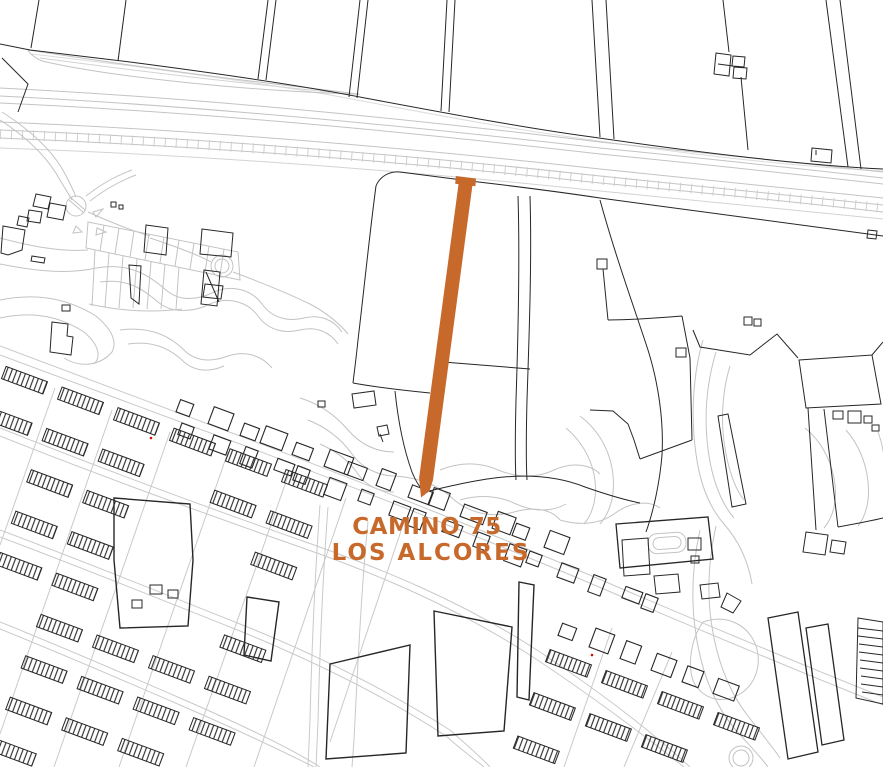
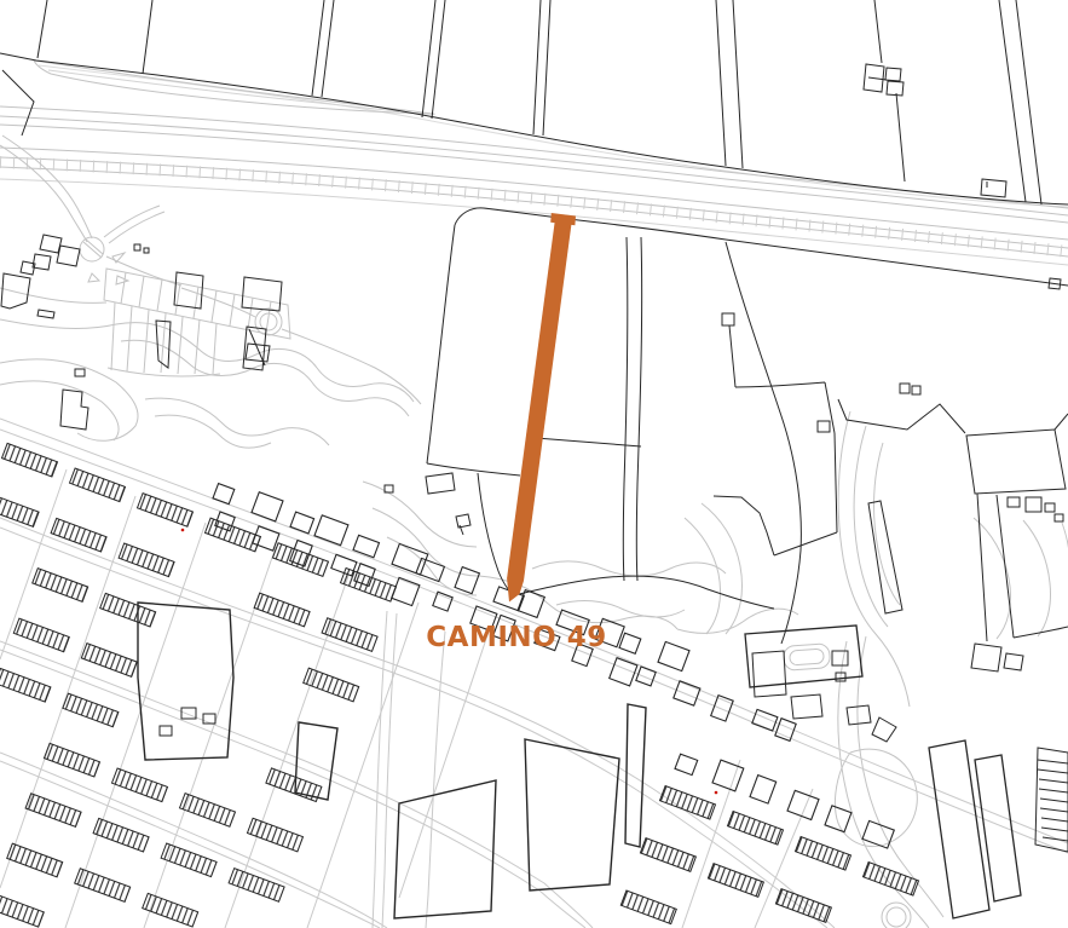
- CAMINO 75
+ CAMINO 49
- LOS ALCORES
